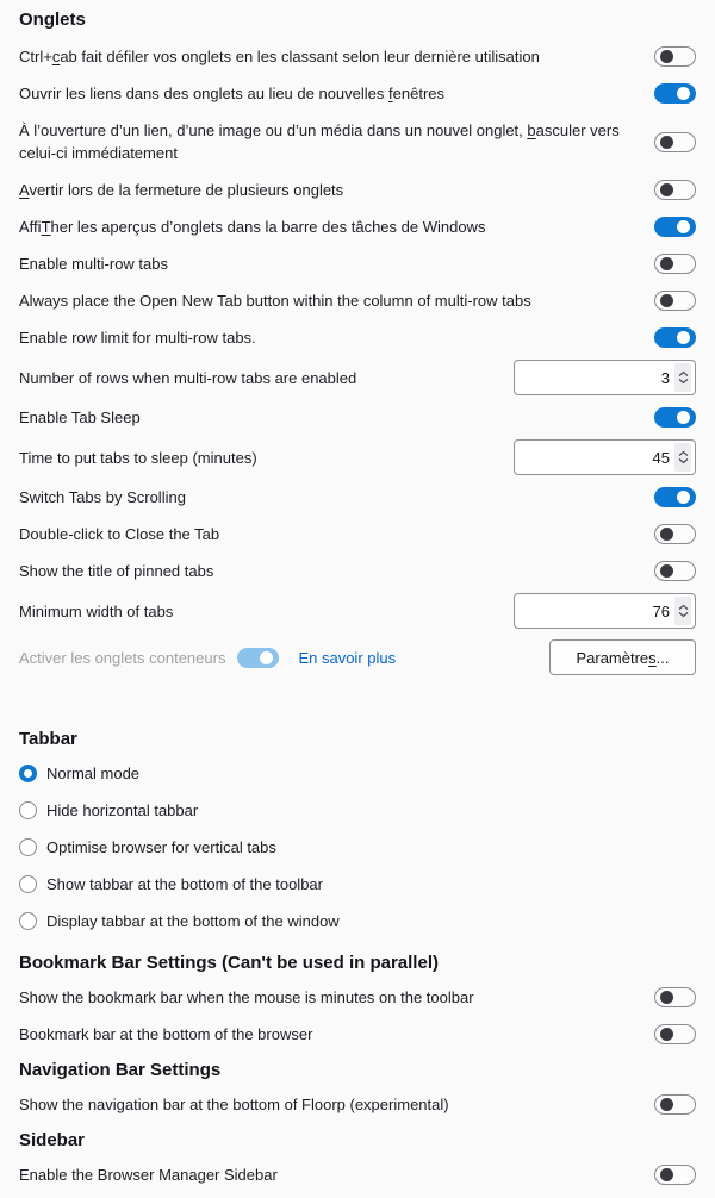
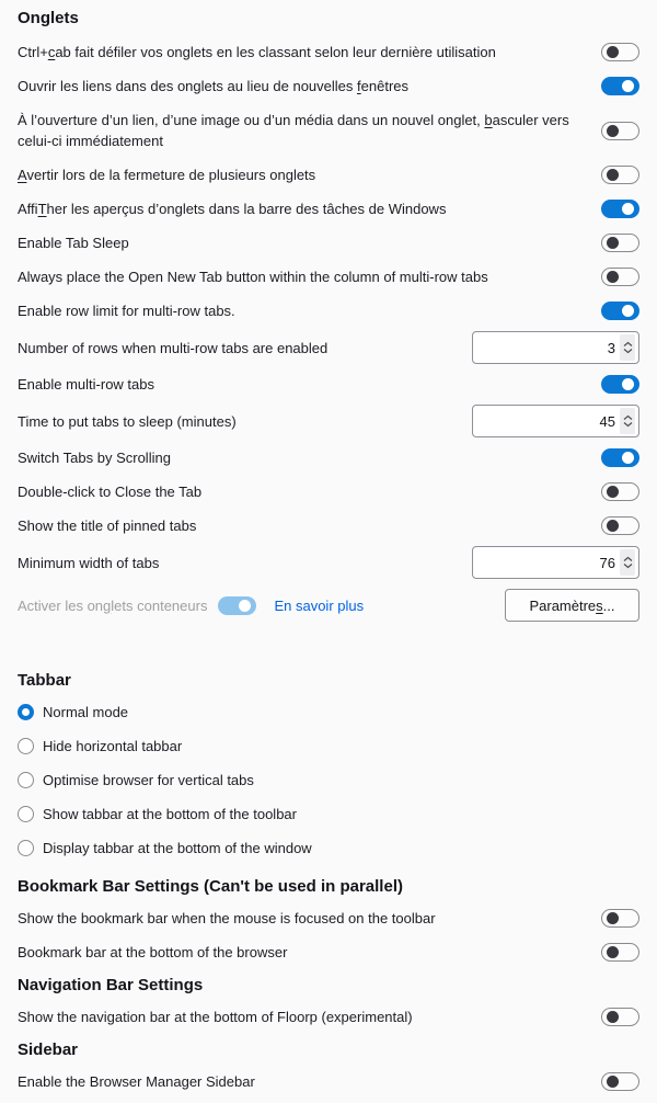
  Onglets
  Ctrl+cab fait défiler vos onglets en les classant selon leur dernière utilisation
  Ouvrir les liens dans des onglets au lieu de nouvelles fenêtres
  À l’ouverture d’un lien, d’une image ou d’un média dans un nouvel onglet, basculer vers celui-ci immédiatement
  Avertir lors de la fermeture de plusieurs onglets
  AffiTher les aperçus d’onglets dans la barre des tâches de Windows
- Enable multi-row tabs
+ Enable Tab Sleep
  Always place the Open New Tab button within the column of multi-row tabs
  Enable row limit for multi-row tabs.
  Number of rows when multi-row tabs are enabled
  3
- Enable Tab Sleep
+ Enable multi-row tabs
  Time to put tabs to sleep (minutes)
  45
  Switch Tabs by Scrolling
  Double-click to Close the Tab
  Show the title of pinned tabs
  Minimum width of tabs
  76
  Activer les onglets conteneurs
  En savoir plus
  Paramètre
  s
  ...
  Tabbar
  Normal mode
  Hide horizontal tabbar
  Optimise browser for vertical tabs
  Show tabbar at the bottom of the toolbar
  Display tabbar at the bottom of the window
  Bookmark Bar Settings (Can't be used in parallel)
- Show the bookmark bar when the mouse is minutes on the toolbar
+ Show the bookmark bar when the mouse is focused on the toolbar
  Bookmark bar at the bottom of the browser
  Navigation Bar Settings
  Show the navigation bar at the bottom of Floorp (experimental)
  Sidebar
  Enable the Browser Manager Sidebar
